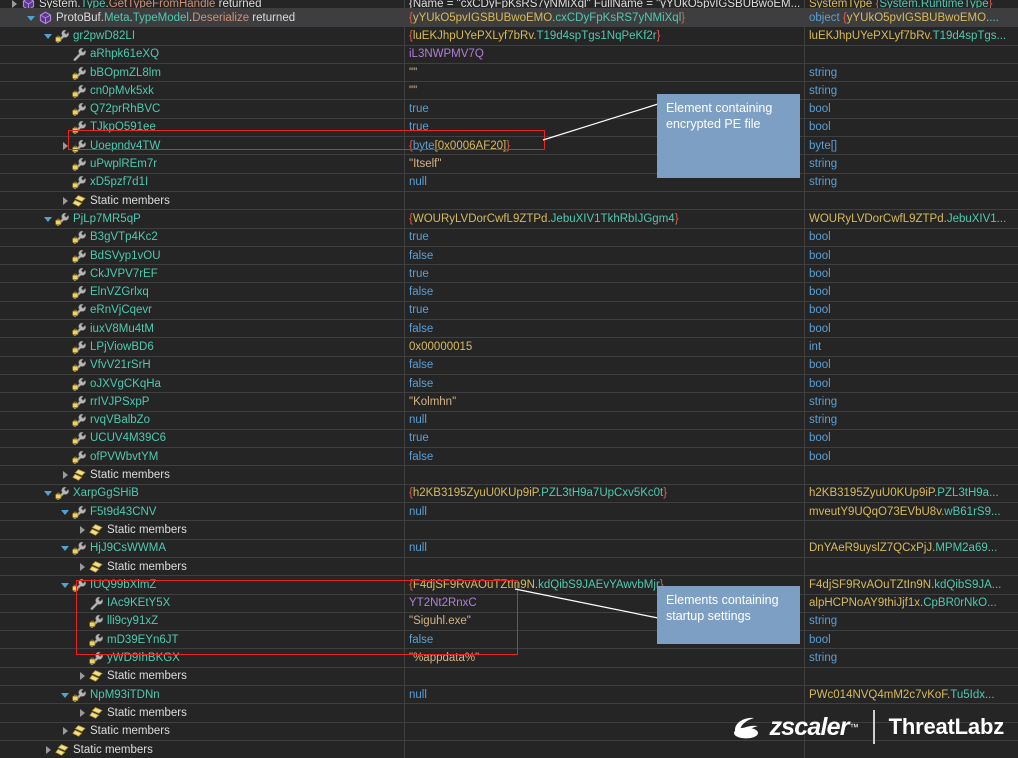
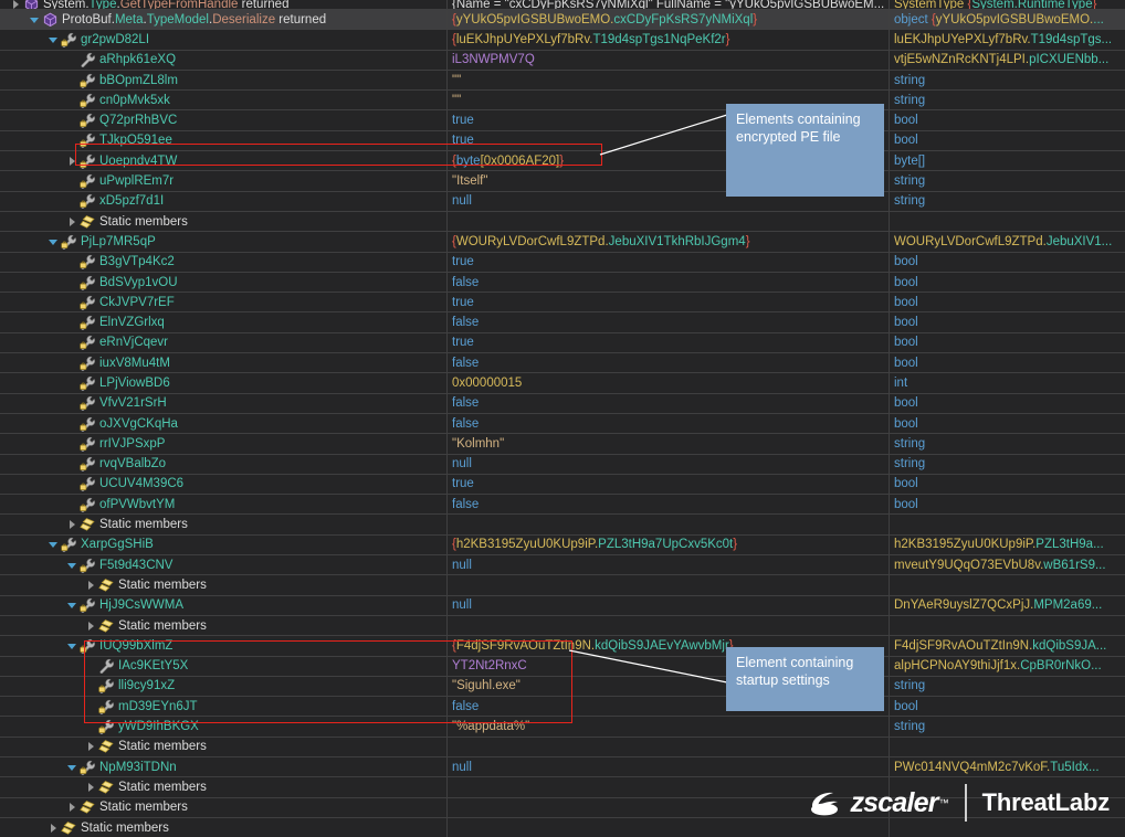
  System.Type.GetTypeFromHandle returned
  {Name = "cxCDyFpKsRS7yNMiXql" FullName = "yYUkO5pvIGSBUBwoEM...
  SystemType {System.RuntimeType}
  ProtoBuf.Meta.TypeModel.Deserialize returned
  {yYUkO5pvIGSBUBwoEMO.cxCDyFpKsRS7yNMiXql}
  object {yYUkO5pvIGSBUBwoEMO....
  gr2pwD82LI
  {luEKJhpUYePXLyf7bRv.T19d4spTgs1NqPeKf2r}
  luEKJhpUYePXLyf7bRv.T19d4spTgs...
  aRhpk61eXQ
  iL3NWPMV7Q
+ vtjE5wNZnRcKNTj4LPI.pICXUENbb...
  bBOpmZL8lm
  ""
  string
  cn0pMvk5xk
  ""
  string
  Q72prRhBVC
  true
  bool
  TJkpO591ee
  true
  bool
  Uoepndv4TW
  {byte[0x0006AF20]}
  byte[]
  uPwplREm7r
  "Itself"
  string
  xD5pzf7d1I
  null
  string
  Static members
  PjLp7MR5qP
  {WOURyLVDorCwfL9ZTPd.JebuXIV1TkhRbIJGgm4}
  WOURyLVDorCwfL9ZTPd.JebuXIV1...
  B3gVTp4Kc2
  true
  bool
  BdSVyp1vOU
  false
  bool
  CkJVPV7rEF
  true
  bool
  ElnVZGrlxq
  false
  bool
  eRnVjCqevr
  true
  bool
  iuxV8Mu4tM
  false
  bool
  LPjViowBD6
  0x00000015
  int
  VfvV21rSrH
  false
  bool
  oJXVgCKqHa
  false
  bool
  rrIVJPSxpP
  "Kolmhn"
  string
  rvqVBalbZo
  null
  string
  UCUV4M39C6
  true
  bool
  ofPVWbvtYM
  false
  bool
  Static members
  XarpGgSHiB
  {h2KB3195ZyuU0KUp9iP.PZL3tH9a7UpCxv5Kc0t}
  h2KB3195ZyuU0KUp9iP.PZL3tH9a...
  F5t9d43CNV
  null
  mveutY9UQqO73EVbU8v.wB61rS9...
  Static members
  HjJ9CsWWMA
  null
  DnYAeR9uyslZ7QCxPjJ.MPM2a69...
  Static members
  IUQ99bXlmZ
  {F4djSF9RvAOuTZtIn9N.kdQibS9JAEvYAwvbMjr}
  F4djSF9RvAOuTZtIn9N.kdQibS9JA...
  IAc9KEtY5X
  YT2Nt2RnxC
  alpHCPNoAY9thiJjf1x.CpBR0rNkO...
  lli9cy91xZ
  "Siguhl.exe"
  string
  mD39EYn6JT
  false
  bool
  yWD9IhBKGX
  "%appdata%"
  string
  Static members
  NpM93iTDNn
  null
  PWc014NVQ4mM2c7vKoF.Tu5Idx...
  Static members
  Static members
  Static members
- Element containing
+ Elements containing
  encrypted PE file
- Elements containing
+ Element containing
  startup settings
  zscaler
  ™
  ThreatLabz
